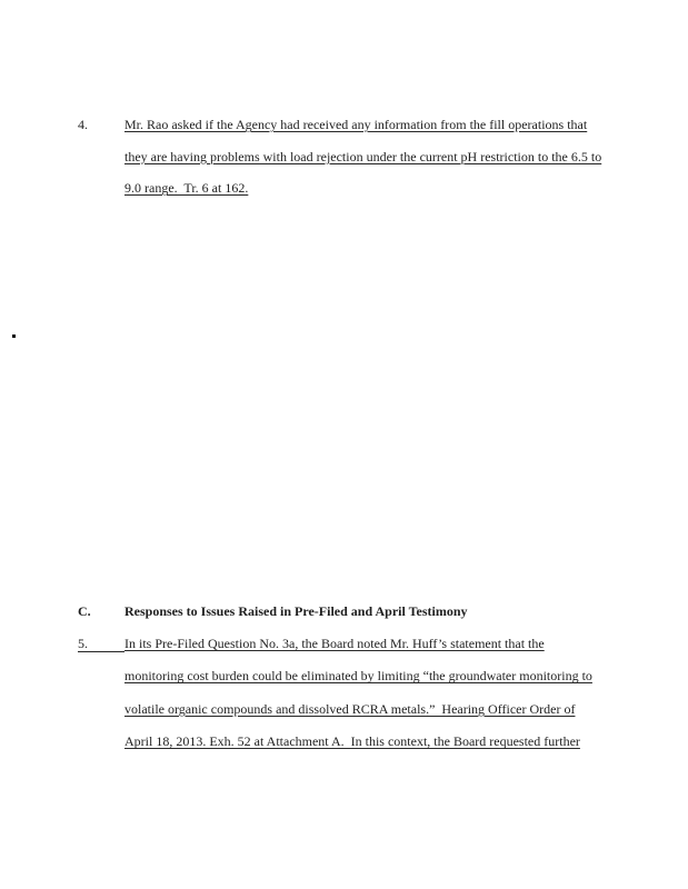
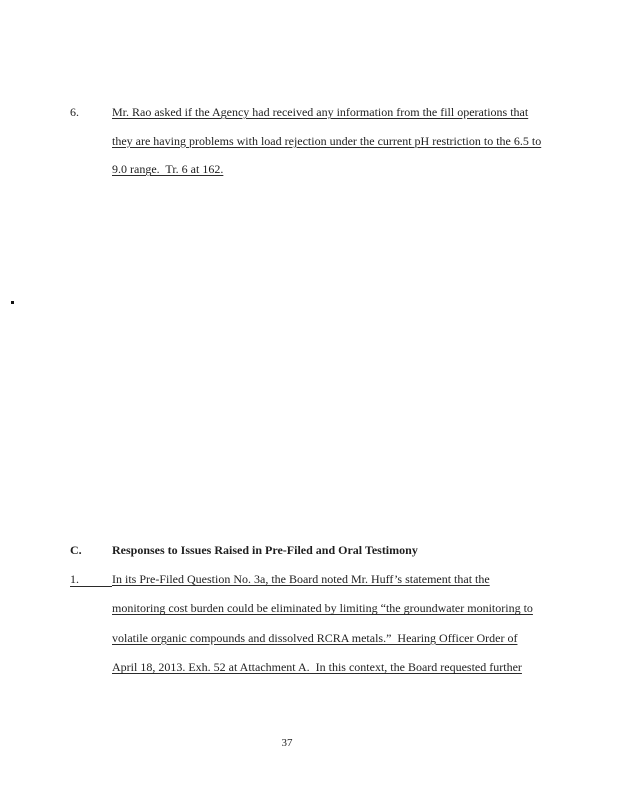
- 4.
+ 6.
  Mr. Rao asked if the Agency had received any information from the fill operations that
  they are having problems with load rejection under the current pH restriction to the 6.5 to
  9.0 range. Tr. 6 at 162.
  C.
- Responses to Issues Raised in Pre-Filed and April Testimony
+ Responses to Issues Raised in Pre-Filed and Oral Testimony
- 5.
+ 1.
  In its Pre-Filed Question No. 3a, the Board noted Mr. Huff’s statement that the
  monitoring cost burden could be eliminated by limiting “the groundwater monitoring to
  volatile organic compounds and dissolved RCRA metals.” Hearing Officer Order of
  April 18, 2013. Exh. 52 at Attachment A. In this context, the Board requested further
+ 37
